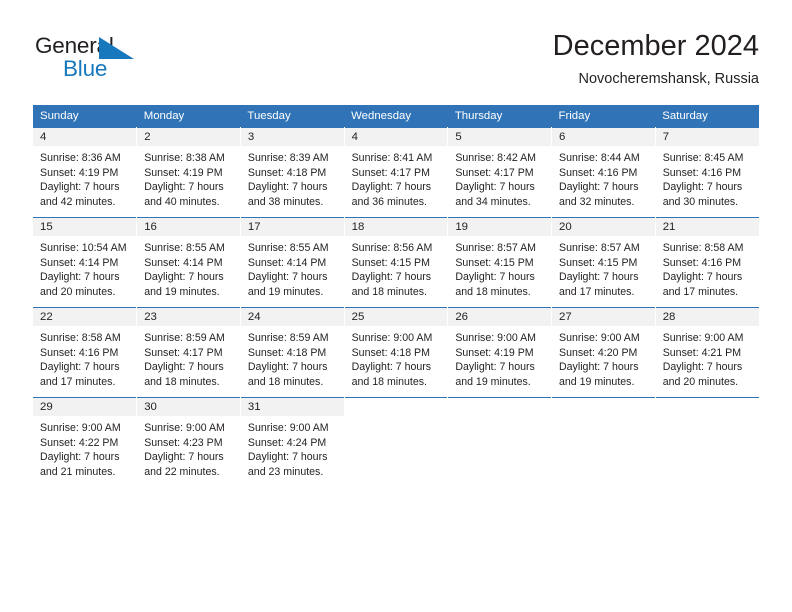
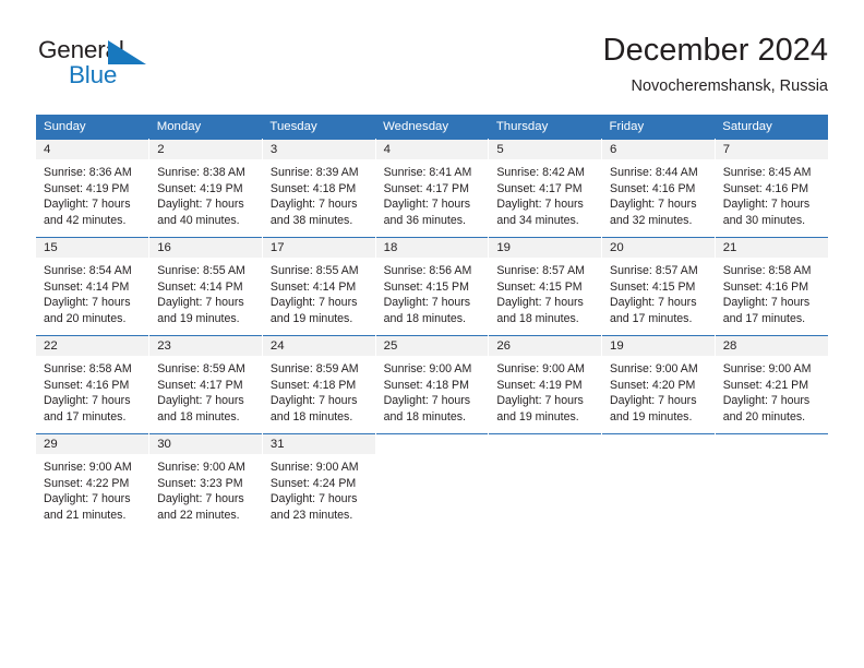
  Gener
  Blue
  December 2024
  Novocheremshansk, Russia
  Sunday	Monday	Tuesday	Wednesday	Thursday	Friday	Saturday
  4 Sunrise: 8:36 AM Sunset: 4:19 PM Daylight: 7 hours and 42 minutes.	2 Sunrise: 8:38 AM Sunset: 4:19 PM Daylight: 7 hours and 40 minutes.	3 Sunrise: 8:39 AM Sunset: 4:18 PM Daylight: 7 hours and 38 minutes.	4 Sunrise: 8:41 AM Sunset: 4:17 PM Daylight: 7 hours and 36 minutes.	5 Sunrise: 8:42 AM Sunset: 4:17 PM Daylight: 7 hours and 34 minutes.	6 Sunrise: 8:44 AM Sunset: 4:16 PM Daylight: 7 hours and 32 minutes.	7 Sunrise: 8:45 AM Sunset: 4:16 PM Daylight: 7 hours and 30 minutes.
- 15 Sunrise: 10:54 AM Sunset: 4:14 PM Daylight: 7 hours and 20 minutes.	16 Sunrise: 8:55 AM Sunset: 4:14 PM Daylight: 7 hours and 19 minutes.	17 Sunrise: 8:55 AM Sunset: 4:14 PM Daylight: 7 hours and 19 minutes.	18 Sunrise: 8:56 AM Sunset: 4:15 PM Daylight: 7 hours and 18 minutes.	19 Sunrise: 8:57 AM Sunset: 4:15 PM Daylight: 7 hours and 18 minutes.	20 Sunrise: 8:57 AM Sunset: 4:15 PM Daylight: 7 hours and 17 minutes.	21 Sunrise: 8:58 AM Sunset: 4:16 PM Daylight: 7 hours and 17 minutes.
+ 15 Sunrise: 8:54 AM Sunset: 4:14 PM Daylight: 7 hours and 20 minutes.	16 Sunrise: 8:55 AM Sunset: 4:14 PM Daylight: 7 hours and 19 minutes.	17 Sunrise: 8:55 AM Sunset: 4:14 PM Daylight: 7 hours and 19 minutes.	18 Sunrise: 8:56 AM Sunset: 4:15 PM Daylight: 7 hours and 18 minutes.	19 Sunrise: 8:57 AM Sunset: 4:15 PM Daylight: 7 hours and 18 minutes.	20 Sunrise: 8:57 AM Sunset: 4:15 PM Daylight: 7 hours and 17 minutes.	21 Sunrise: 8:58 AM Sunset: 4:16 PM Daylight: 7 hours and 17 minutes.
- 22 Sunrise: 8:58 AM Sunset: 4:16 PM Daylight: 7 hours and 17 minutes.	23 Sunrise: 8:59 AM Sunset: 4:17 PM Daylight: 7 hours and 18 minutes.	24 Sunrise: 8:59 AM Sunset: 4:18 PM Daylight: 7 hours and 18 minutes.	25 Sunrise: 9:00 AM Sunset: 4:18 PM Daylight: 7 hours and 18 minutes.	26 Sunrise: 9:00 AM Sunset: 4:19 PM Daylight: 7 hours and 19 minutes.	27 Sunrise: 9:00 AM Sunset: 4:20 PM Daylight: 7 hours and 19 minutes.	28 Sunrise: 9:00 AM Sunset: 4:21 PM Daylight: 7 hours and 20 minutes.
+ 22 Sunrise: 8:58 AM Sunset: 4:16 PM Daylight: 7 hours and 17 minutes.	23 Sunrise: 8:59 AM Sunset: 4:17 PM Daylight: 7 hours and 18 minutes.	24 Sunrise: 8:59 AM Sunset: 4:18 PM Daylight: 7 hours and 18 minutes.	25 Sunrise: 9:00 AM Sunset: 4:18 PM Daylight: 7 hours and 18 minutes.	26 Sunrise: 9:00 AM Sunset: 4:19 PM Daylight: 7 hours and 19 minutes.	19 Sunrise: 9:00 AM Sunset: 4:20 PM Daylight: 7 hours and 19 minutes.	28 Sunrise: 9:00 AM Sunset: 4:21 PM Daylight: 7 hours and 20 minutes.
- 29 Sunrise: 9:00 AM Sunset: 4:22 PM Daylight: 7 hours and 21 minutes.	30 Sunrise: 9:00 AM Sunset: 4:23 PM Daylight: 7 hours and 22 minutes.	31 Sunrise: 9:00 AM Sunset: 4:24 PM Daylight: 7 hours and 23 minutes.
+ 29 Sunrise: 9:00 AM Sunset: 4:22 PM Daylight: 7 hours and 21 minutes.	30 Sunrise: 9:00 AM Sunset: 3:23 PM Daylight: 7 hours and 22 minutes.	31 Sunrise: 9:00 AM Sunset: 4:24 PM Daylight: 7 hours and 23 minutes.
